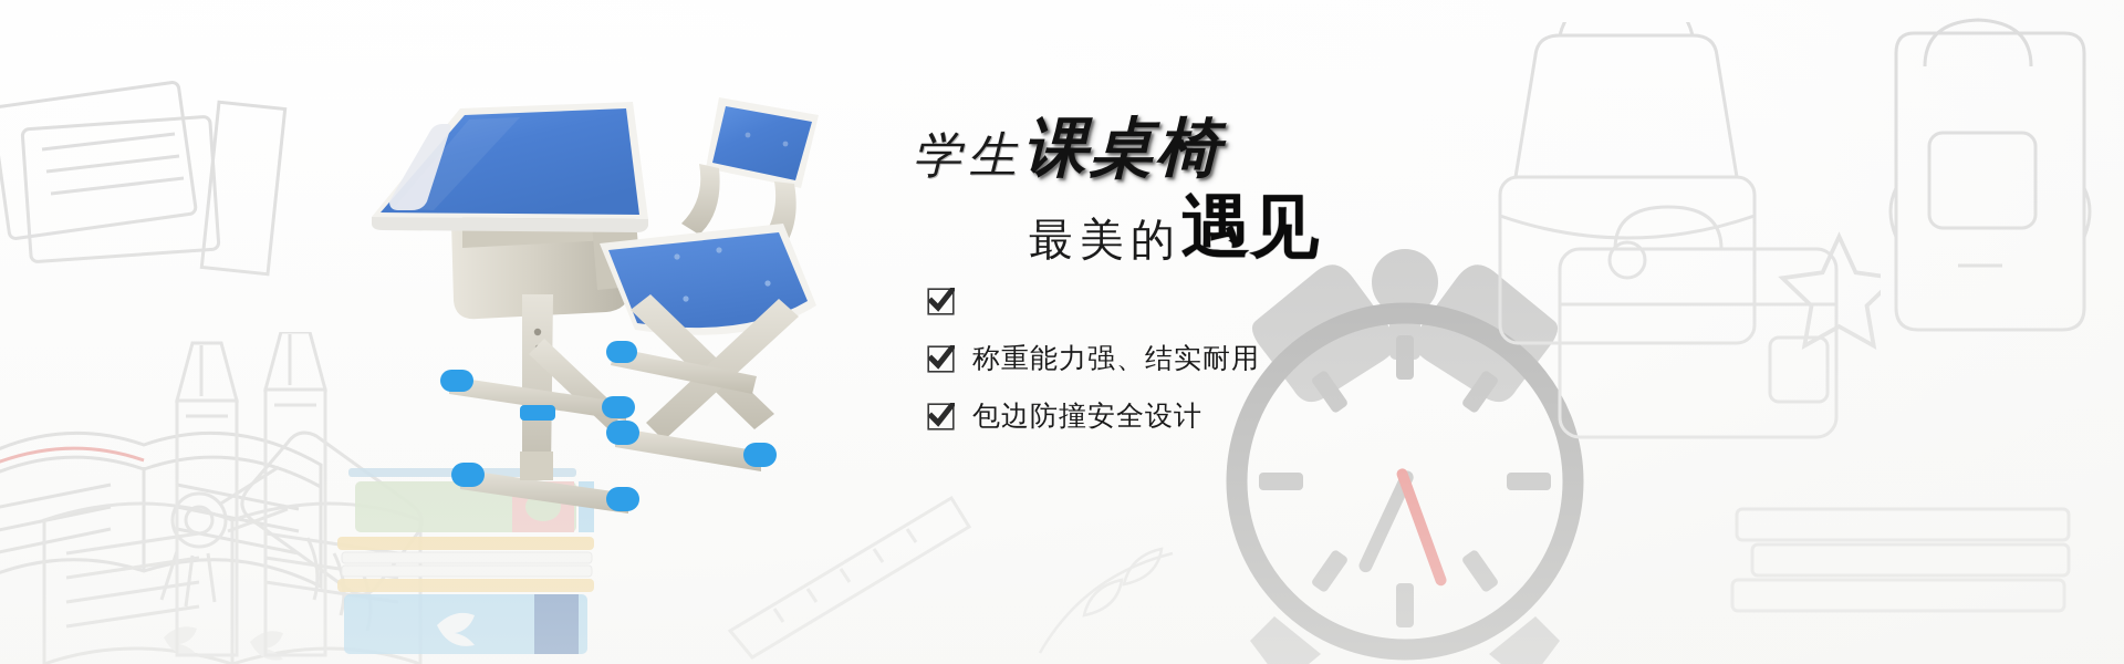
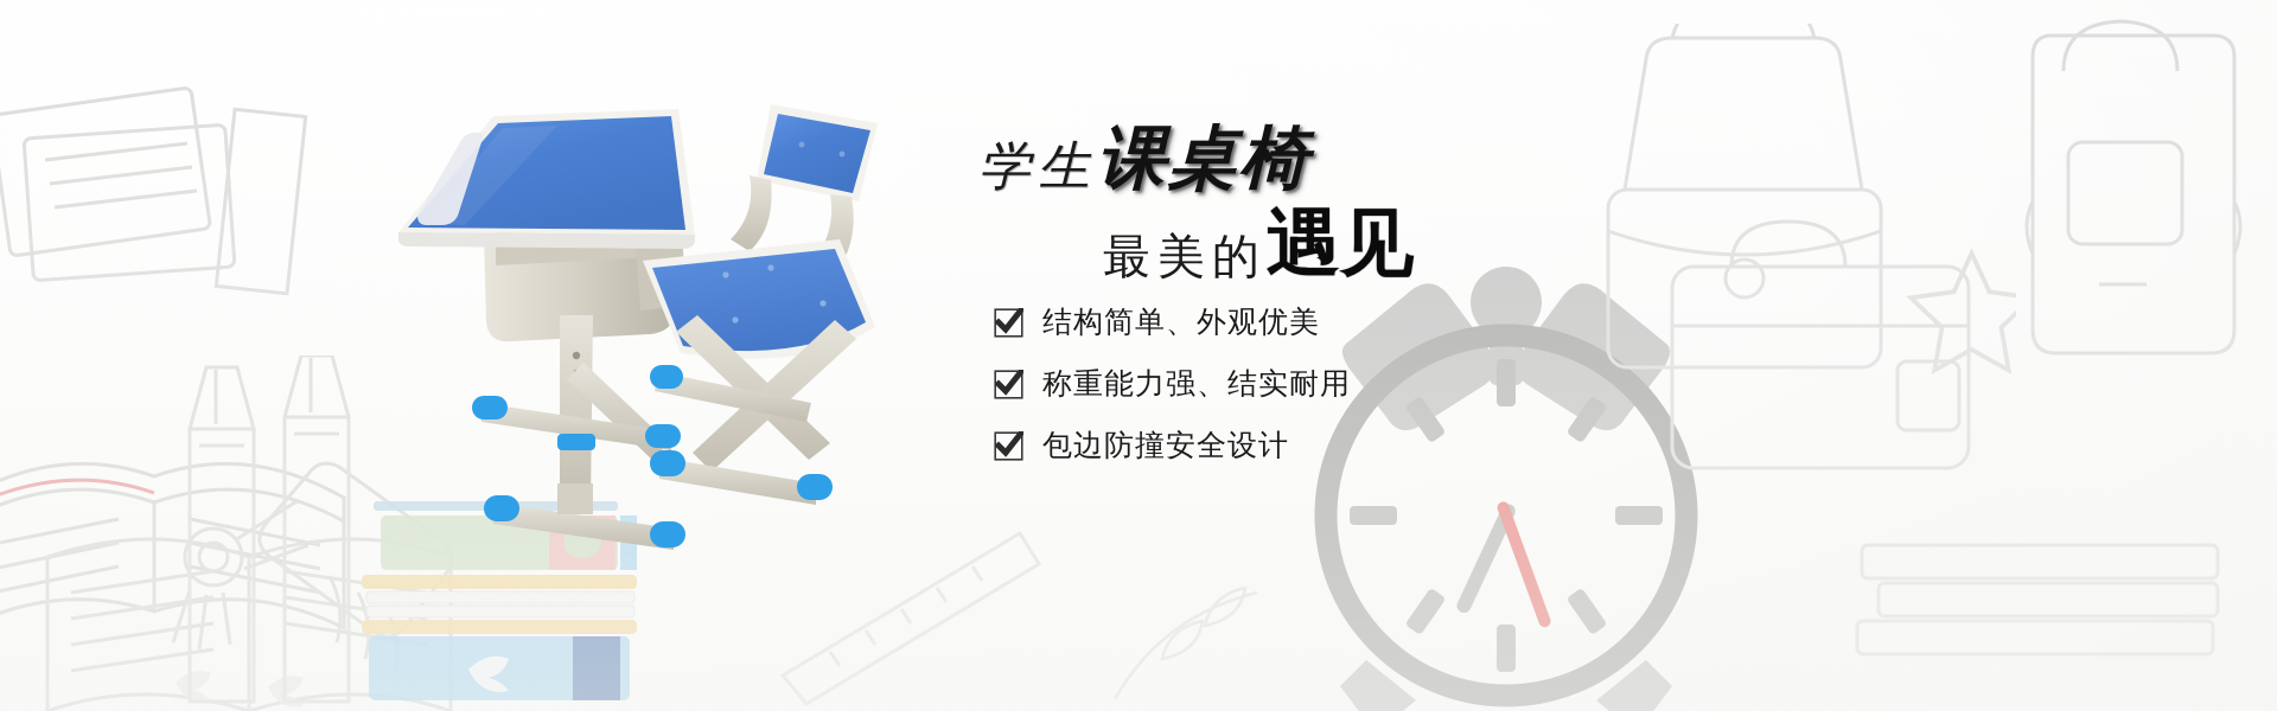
  学生课桌椅
  最美的遇见
+ 结构简单、外观优美
  称重能力强、结实耐用
  包边防撞安全设计
